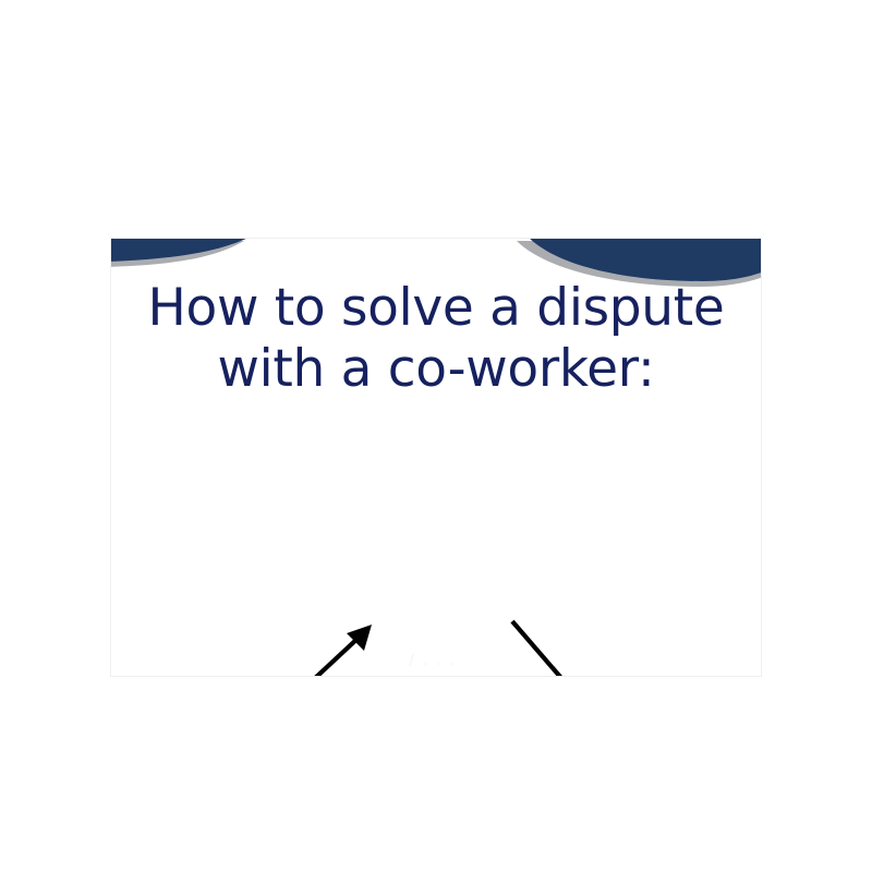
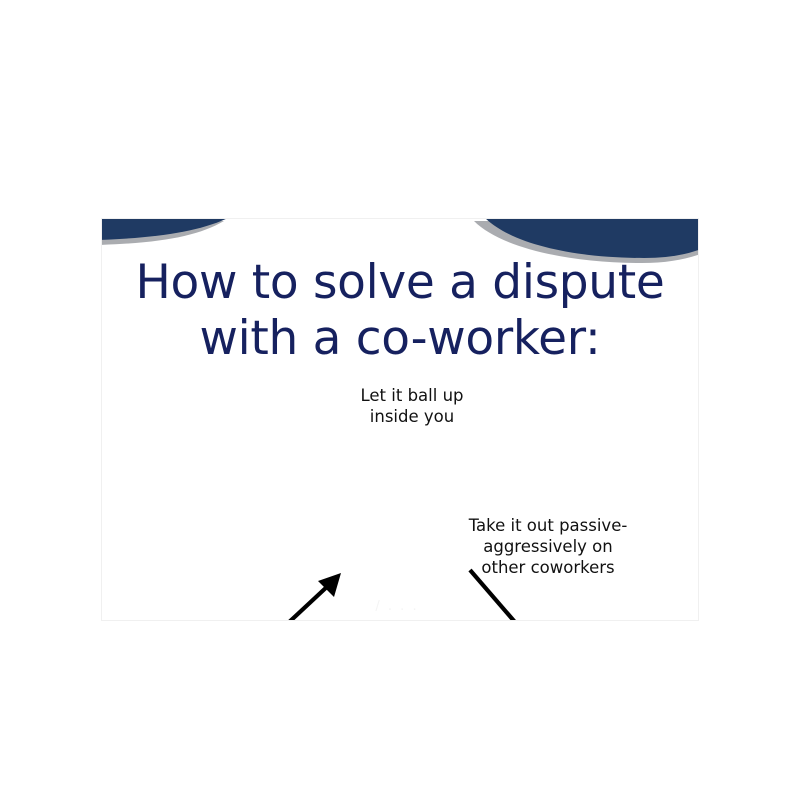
  How to solve a dispute
  with a co-worker:
+ Let it ball up
+ inside you
+ Take it out passive-
+ aggressively on
+ other coworkers
